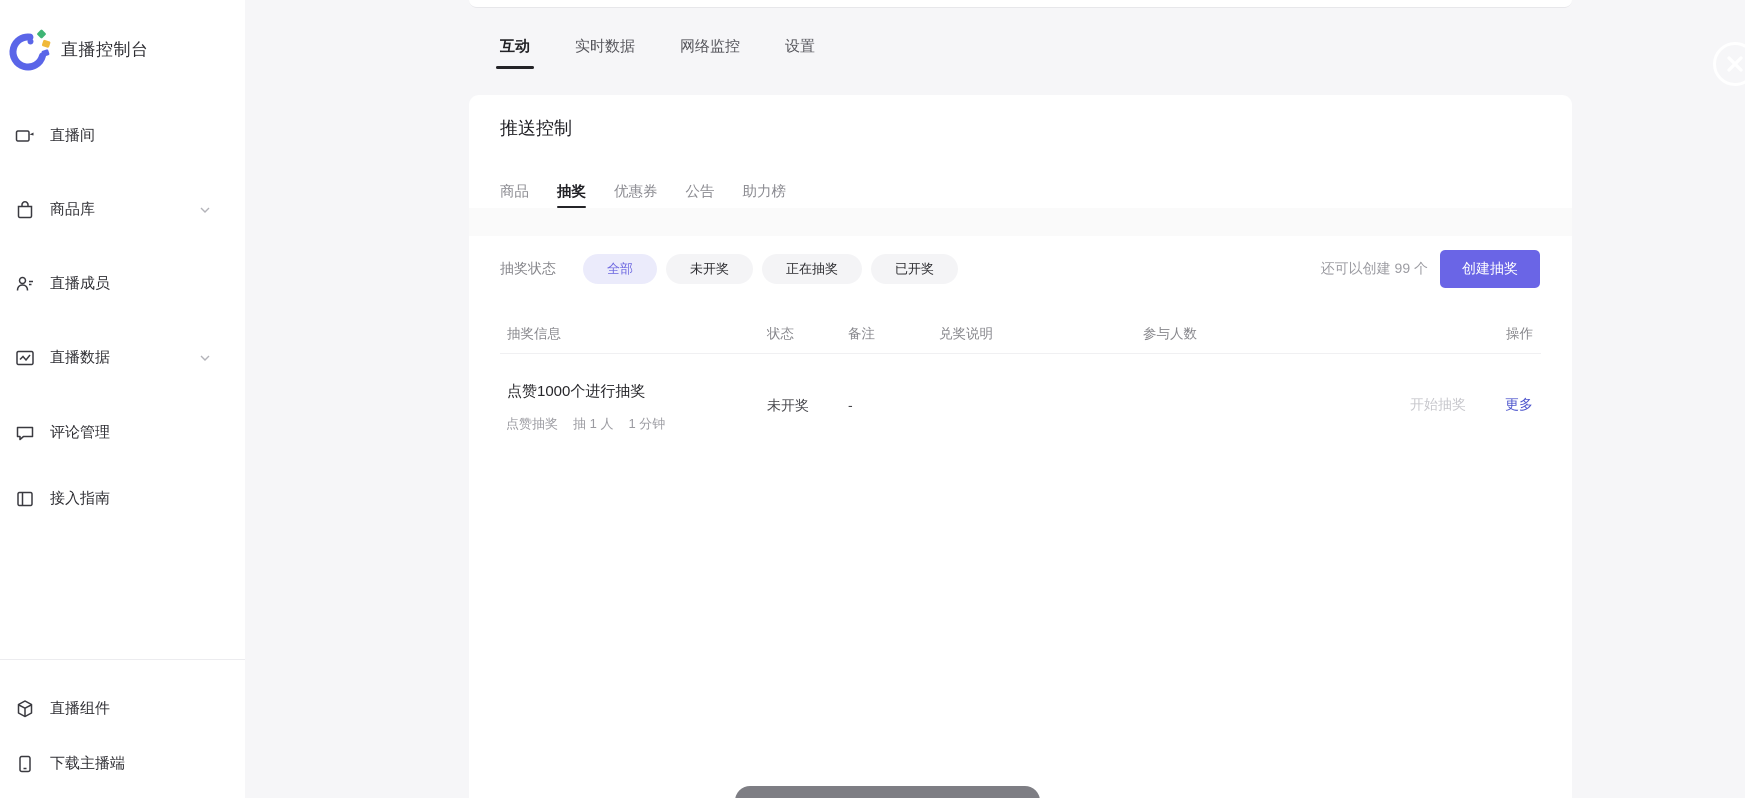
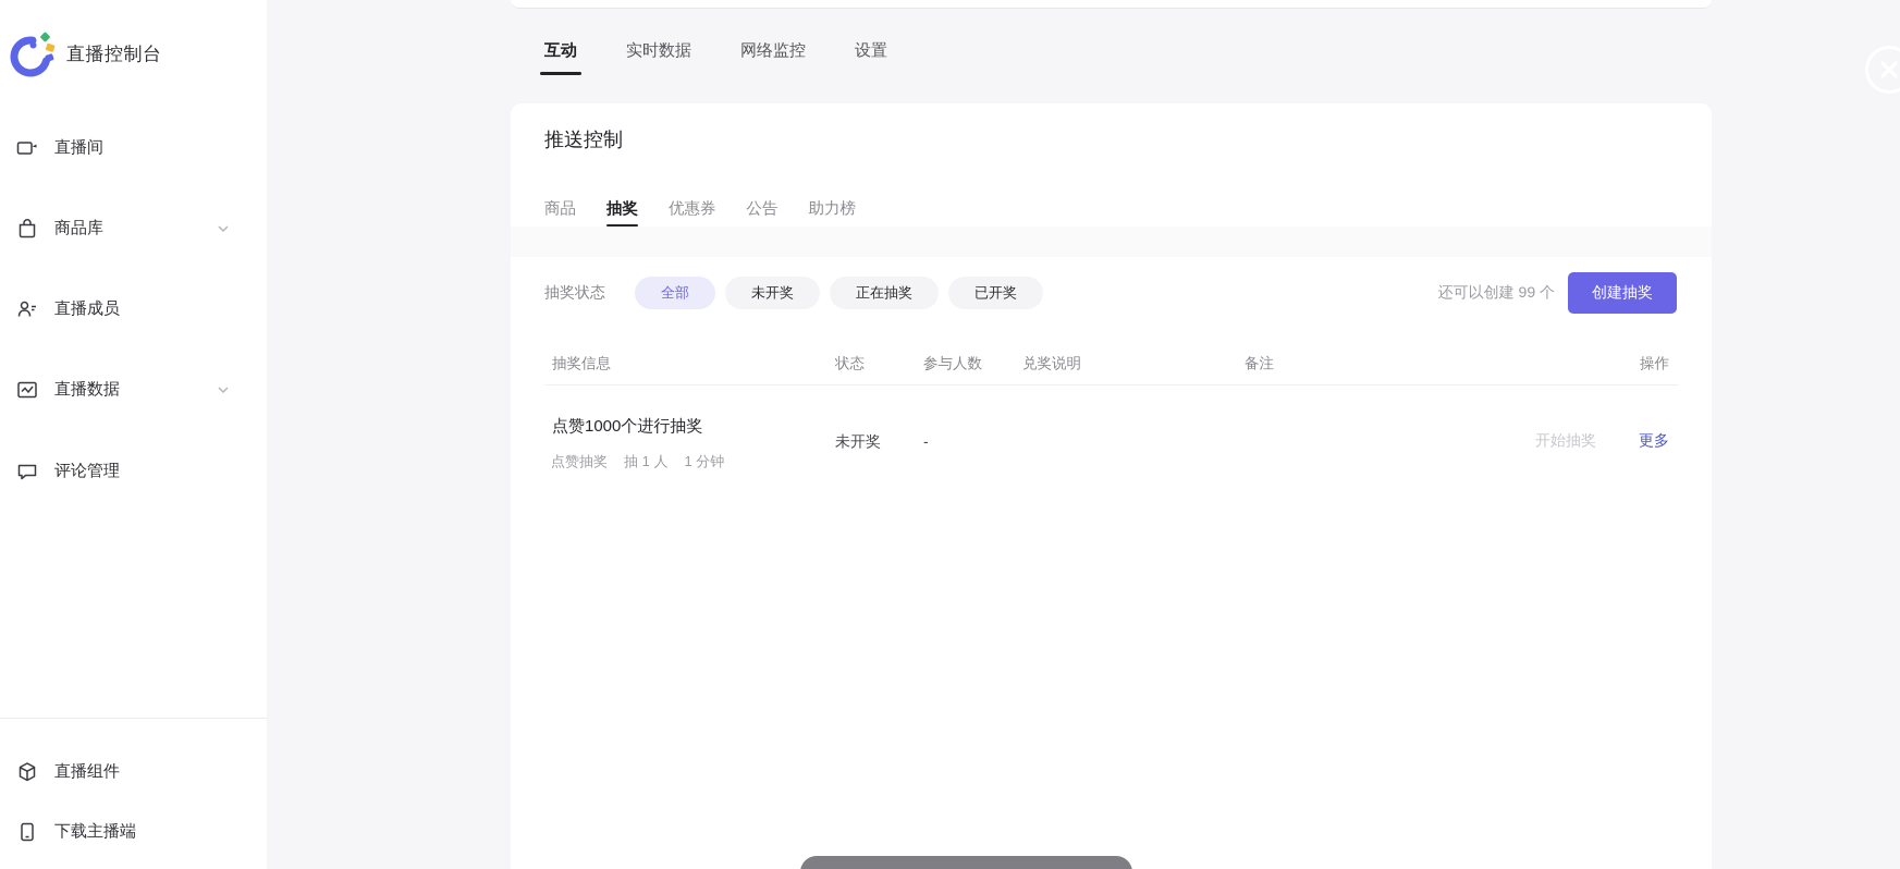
  直播控制台
  直播间
  商品库
  直播成员
  直播数据
  评论管理
- 接入指南
  直播组件
  下载主播端
  互动
  实时数据
  网络监控
  设置
  推送控制
  商品
  抽奖
  优惠券
  公告
  助力榜
  抽奖状态
  全部
  未开奖
  正在抽奖
  已开奖
  还可以创建 99 个
  创建抽奖
  抽奖信息
  状态
- 备注
+ 参与人数
  兑奖说明
- 参与人数
+ 备注
  操作
  点赞1000个进行抽奖
  点赞抽奖
  抽 1 人
  1 分钟
  未开奖
  -
  开始抽奖
  更多
